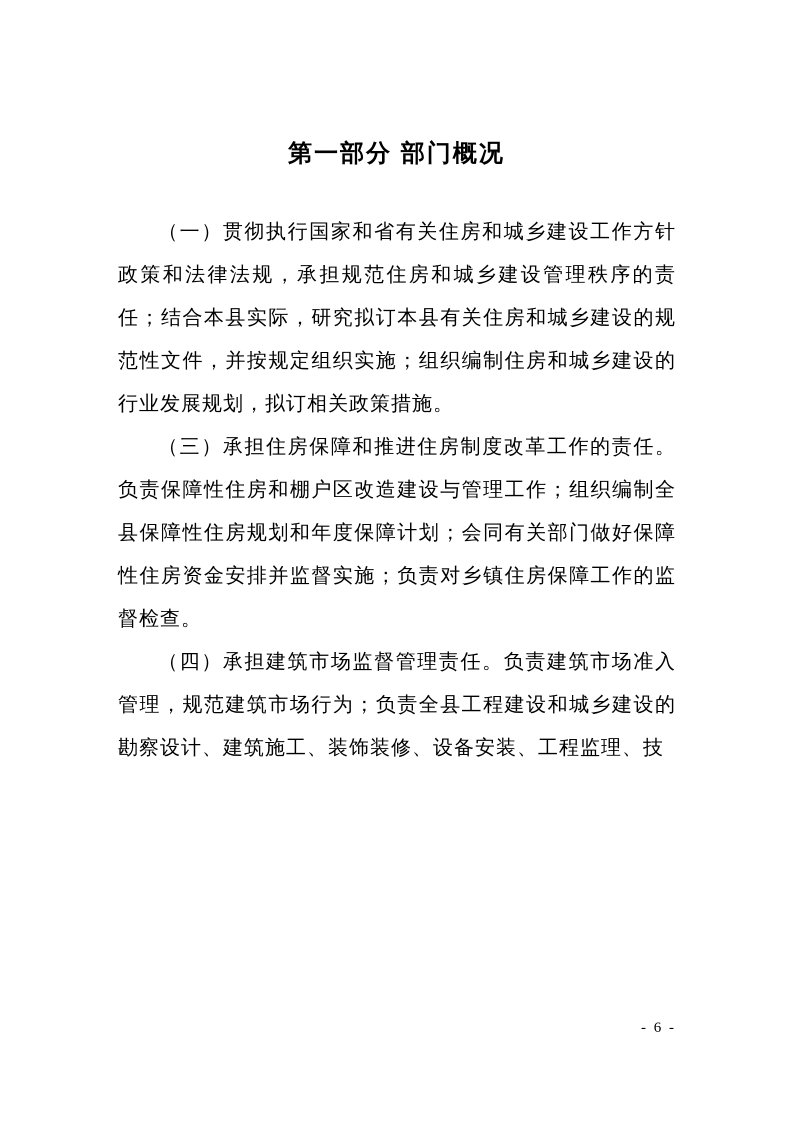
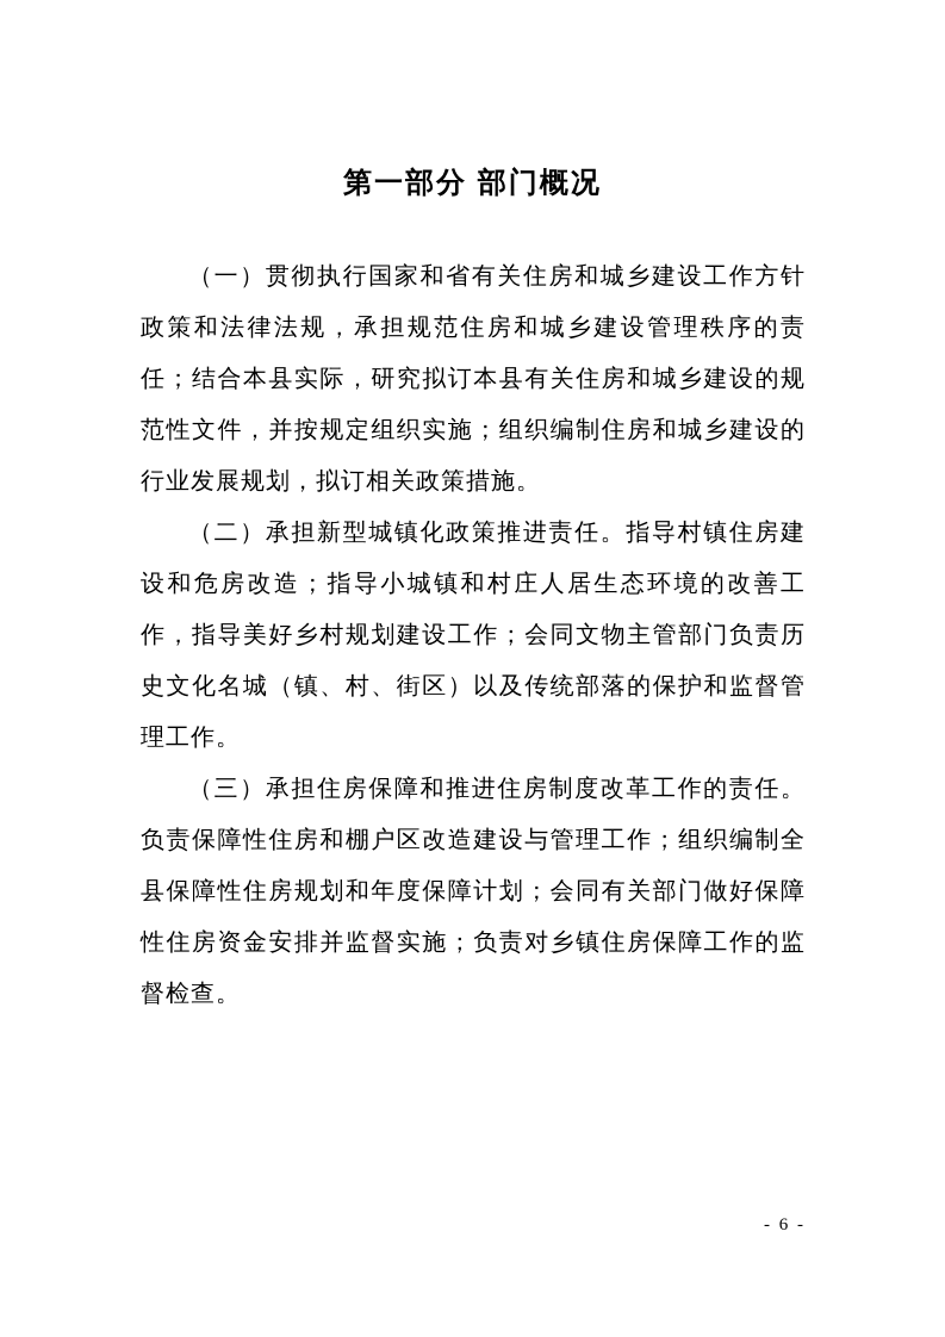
  第一部分 部门概况
  （一）贯彻执行国家和省有关住房和城乡建设工作方针政策和法律法规，承担规范住房和城乡建设管理秩序的责任；结合本县实际，研究拟订本县有关住房和城乡建设的规范性文件，并按规定组织实施；组织编制住房和城乡建设的行业发展规划，拟订相关政策措施。
+ （二）承担新型城镇化政策推进责任。指导村镇住房建设和危房改造；指导小城镇和村庄人居生态环境的改善工作，指导美好乡村规划建设工作；会同文物主管部门负责历史文化名城（镇、村、街区）以及传统部落的保护和监督管理工作。
  （三）承担住房保障和推进住房制度改革工作的责任。负责保障性住房和棚户区改造建设与管理工作；组织编制全县保障性住房规划和年度保障计划；会同有关部门做好保障性住房资金安排并监督实施；负责对乡镇住房保障工作的监督检查。
- （四）承担建筑市场监督管理责任。负责建筑市场准入管理，规范建筑市场行为；负责全县工程建设和城乡建设的勘察设计、建筑施工、装饰装修、设备安装、工程监理、技
  - 6 -
